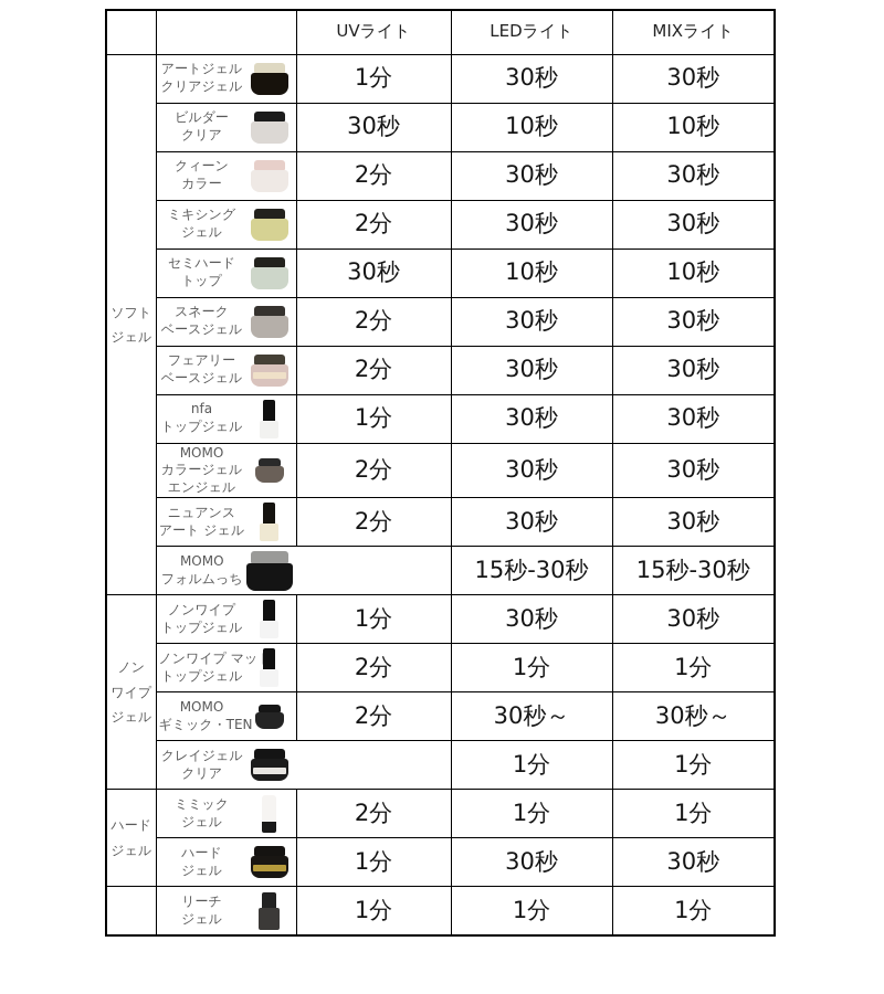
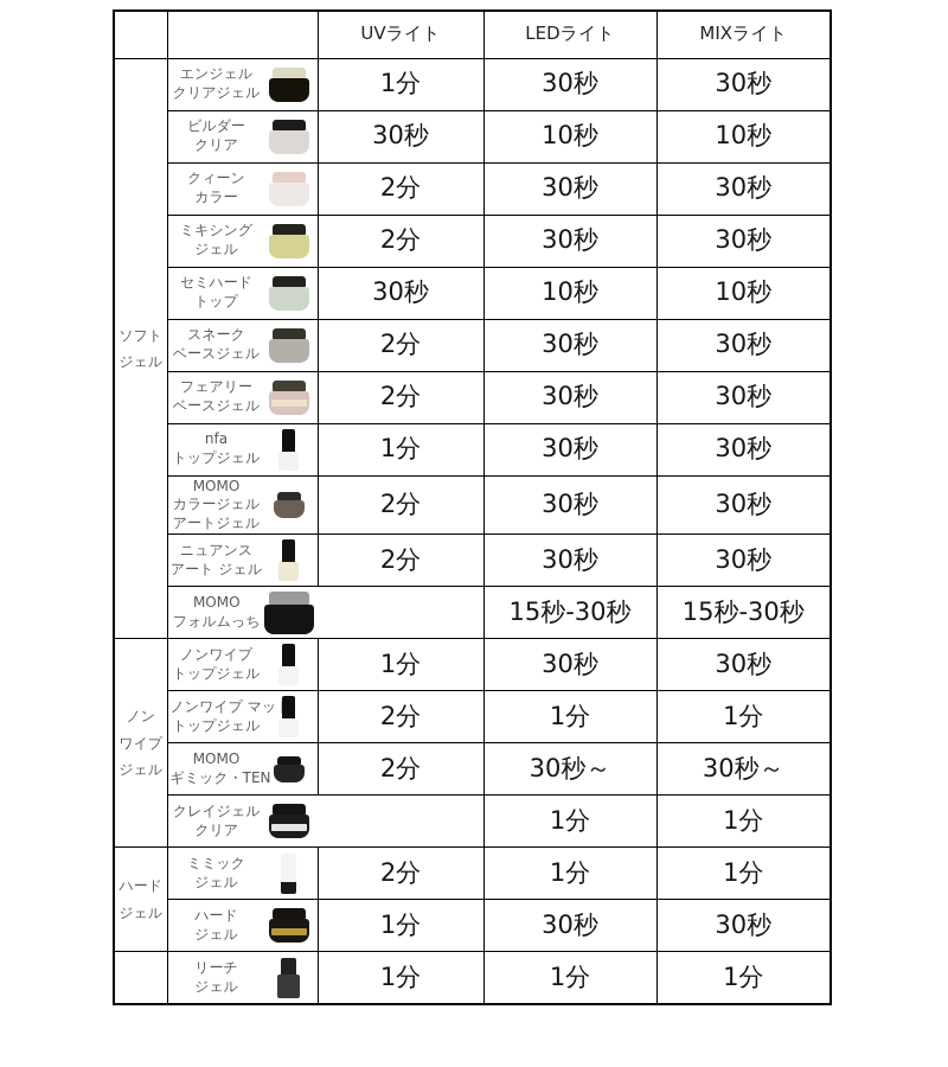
  		UVライト	LEDライト	MIXライト
- ソフトジェル	アートジェルクリアジェル	1分	30秒	30秒
+ ソフトジェル	エンジェルクリアジェル	1分	30秒	30秒
  ビルダークリア	30秒	10秒	10秒
  クィーンカラー	2分	30秒	30秒
  ミキシングジェル	2分	30秒	30秒
  セミハードトップ	30秒	10秒	10秒
  スネークベースジェル	2分	30秒	30秒
  フェアリーベースジェル	2分	30秒	30秒
  nfaトップジェル	1分	30秒	30秒
- MOMOカラージェルエンジェル	2分	30秒	30秒
+ MOMOカラージェルアートジェル	2分	30秒	30秒
  ニュアンスアート ジェル	2分	30秒	30秒
  MOMOフォルムっち		15秒-30秒	15秒-30秒
  ノンワイプジェル	ノンワイプトップジェル	1分	30秒	30秒
  ノンワイプ マトップジェル	2分	1分	1分
  MOMOギミック・TE	2分	30秒～	30秒～
  クレイジェルクリア		1分	1分
  ハードジェル	ミミックジェル	2分	1分	1分
  ハードジェル	1分	30秒	30秒
  	リーチジェル	1分	1分	1分
